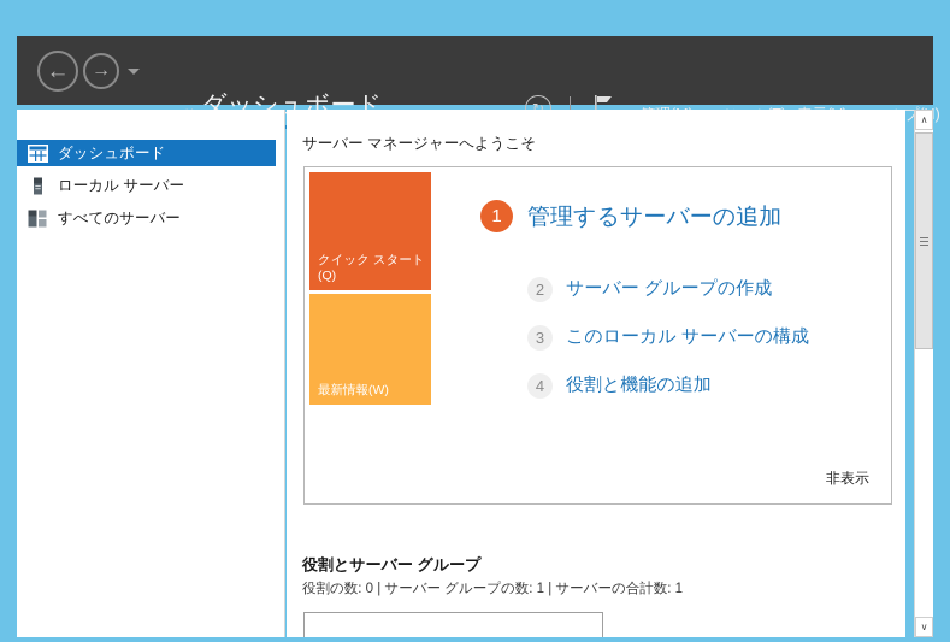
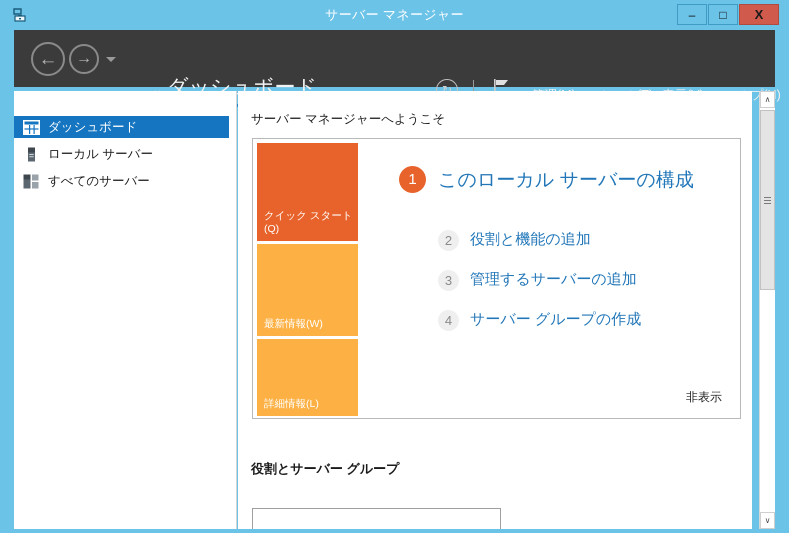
+ サーバー マネージャー
+ –
+ □
+ X
  ←
  →
  ダッシュボード
  ↻
  ダッシュボード
  ローカル サーバー
  すべてのサーバー
  サーバー マネージャーへようこそ
  クイック スタート
  (Q)
  最新情報(W)
+ 詳細情報(L)
  1
- 管理するサーバーの追加
+ このローカル サーバーの構成
  2
- サーバー グループの作成
+ 役割と機能の追加
  3
- このローカル サーバーの構成
+ 管理するサーバーの追加
  4
- 役割と機能の追加
+ サーバー グループの作成
  非表示
  役割とサーバー グループ
- 役割の数: 0 | サーバー グループの数: 1 | サーバーの合計数: 1
  ∧
  ∨
